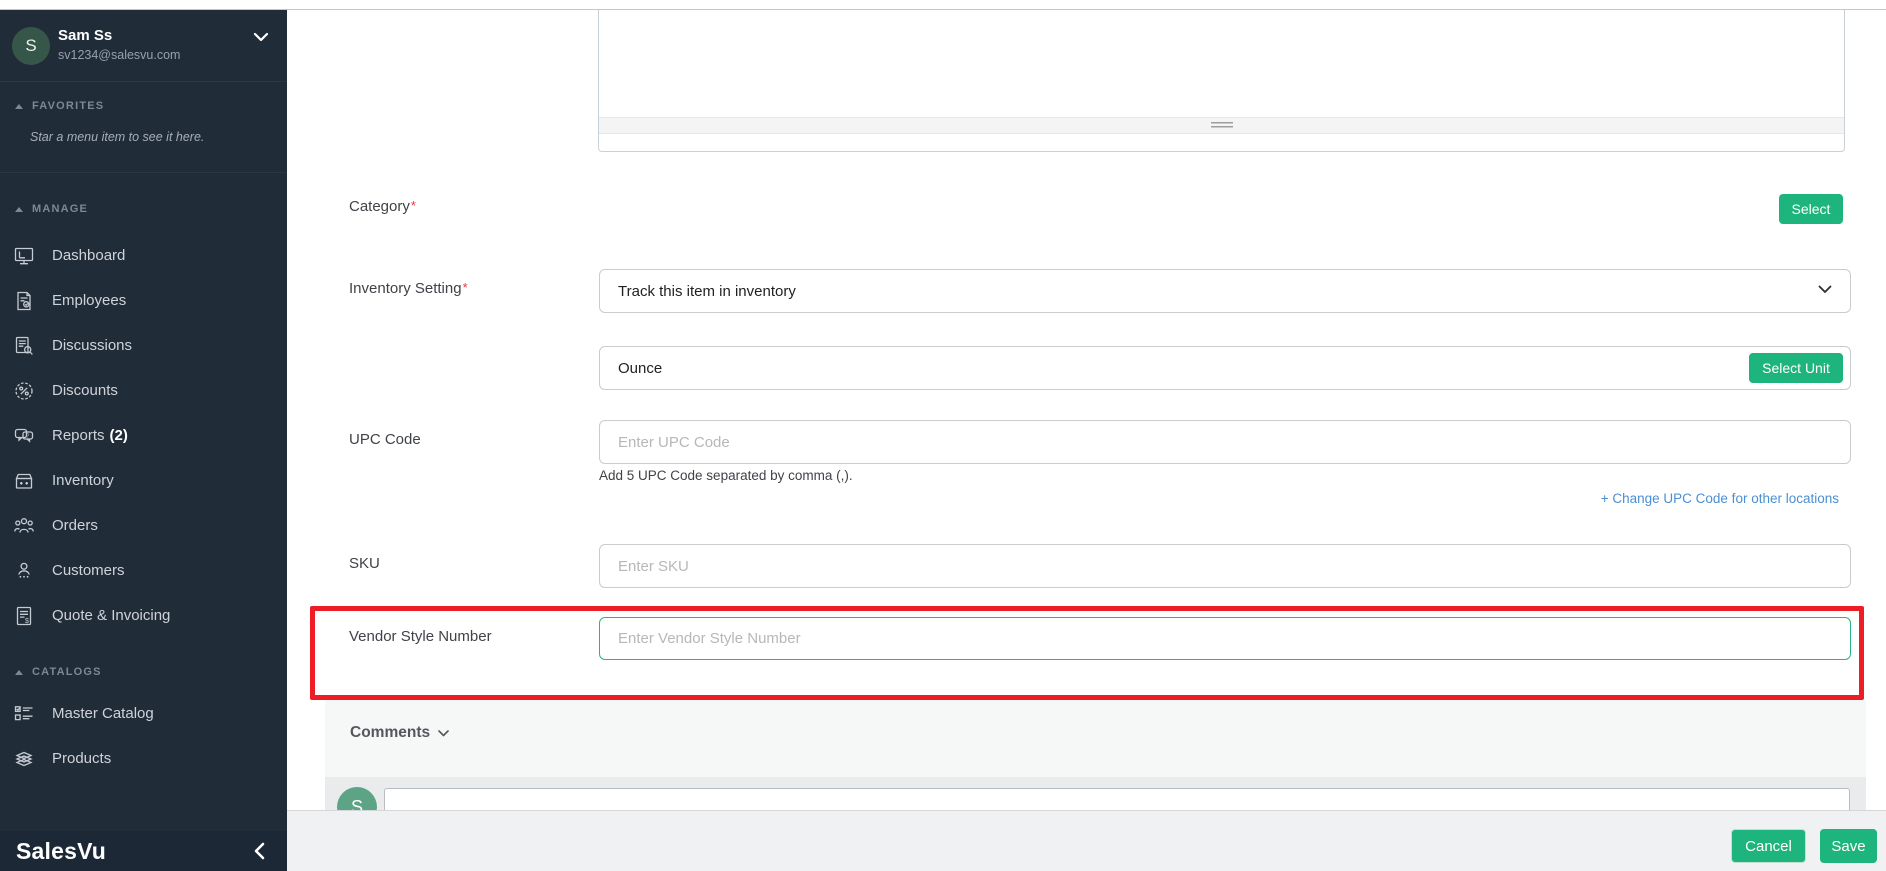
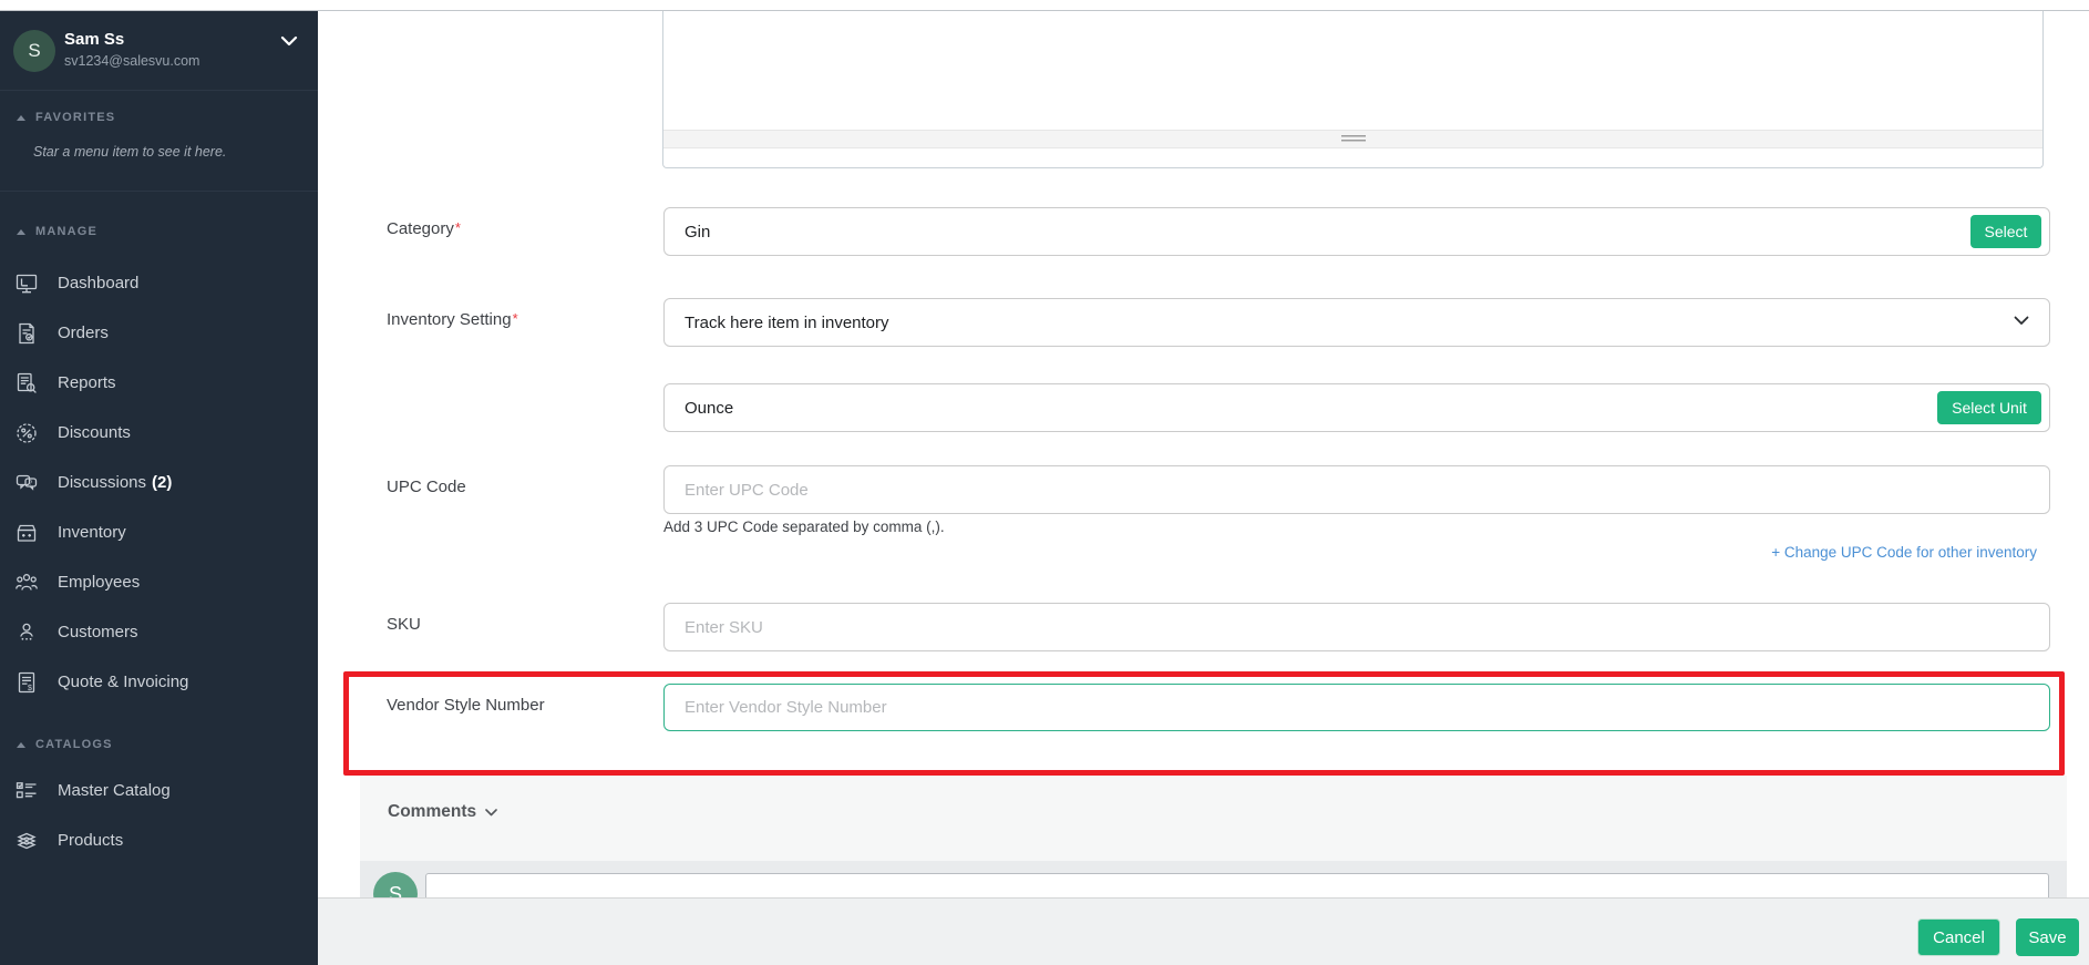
  S
  Sam Ss
  sv1234@salesvu.com
  FAVORITES
  Star a menu item to see it here.
  MANAGE
  Dashboard
- Employees
+ Orders
- Discussions
+ Reports
  Discounts
- Reports
+ Discussions
  (2)
  Inventory
- Orders
+ Employees
  Customers
  Quote & Invoicing
  CATALOGS
  Master Catalog
  Products
- SalesVu
  Category*
+ Gin
  Select
  Inventory Setting*
- Track this item in inventory
+ Track here item in inventory
  Ounce
  Select Unit
  UPC Code
  Enter UPC Code
- Add 5 UPC Code separated by comma (,).
+ Add 3 UPC Code separated by comma (,).
- + Change UPC Code for other locations
+ + Change UPC Code for other inventory
  SKU
  Enter SKU
  Vendor Style Number
  Enter Vendor Style Number
  Comments
  S
  Cancel
  Save
